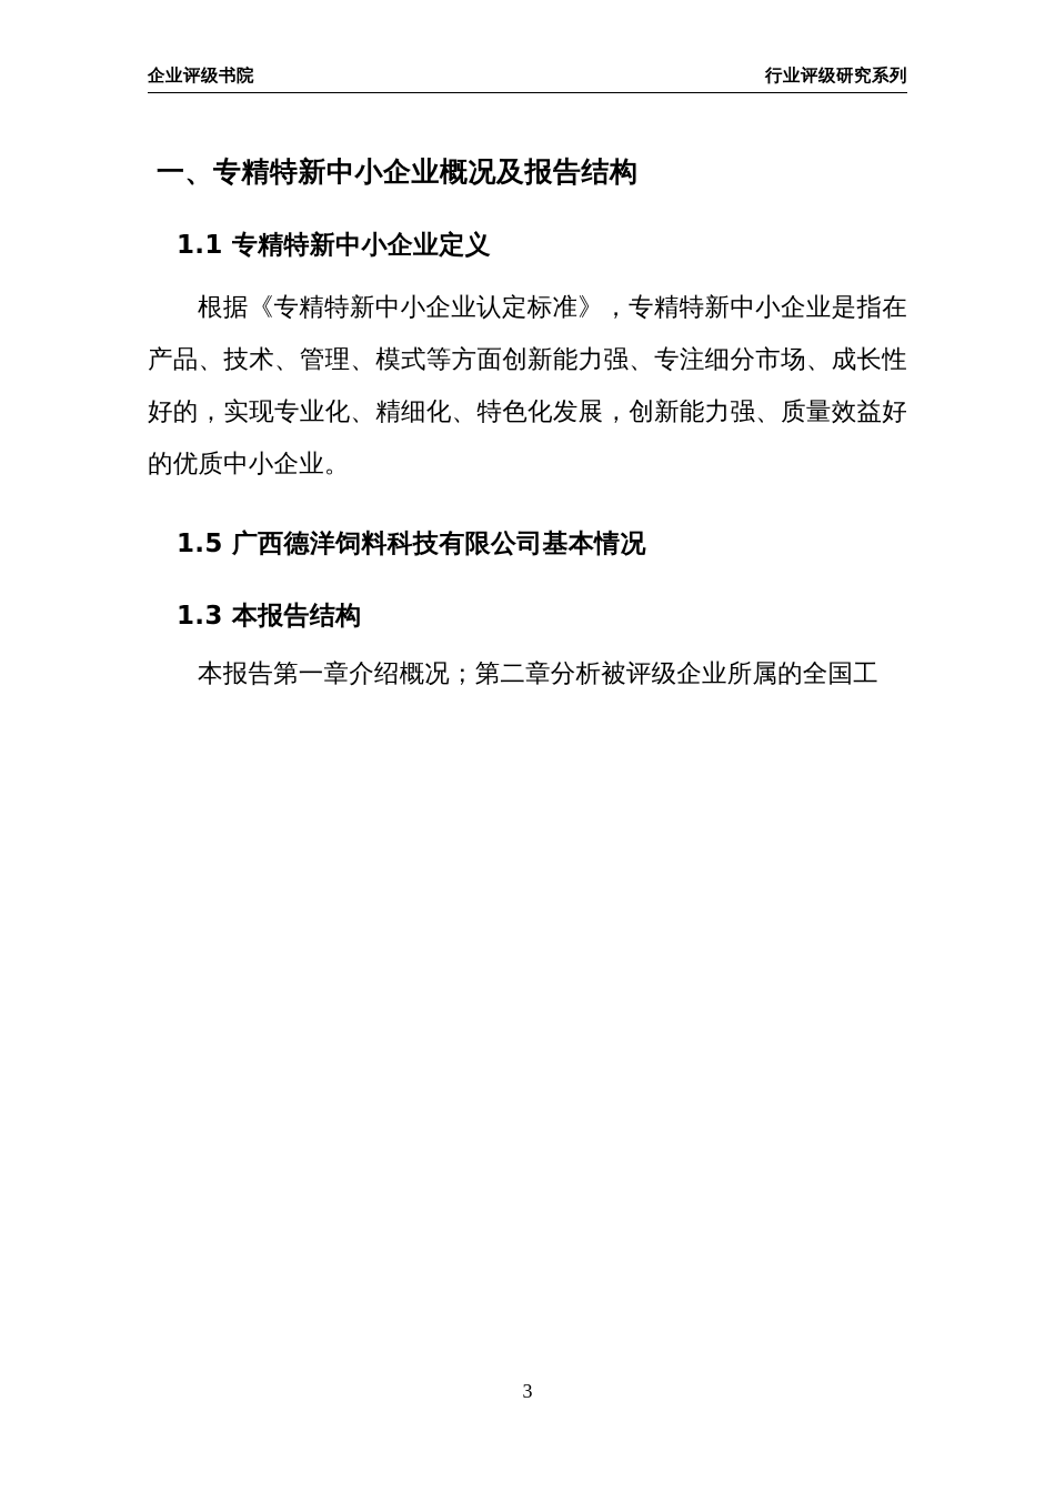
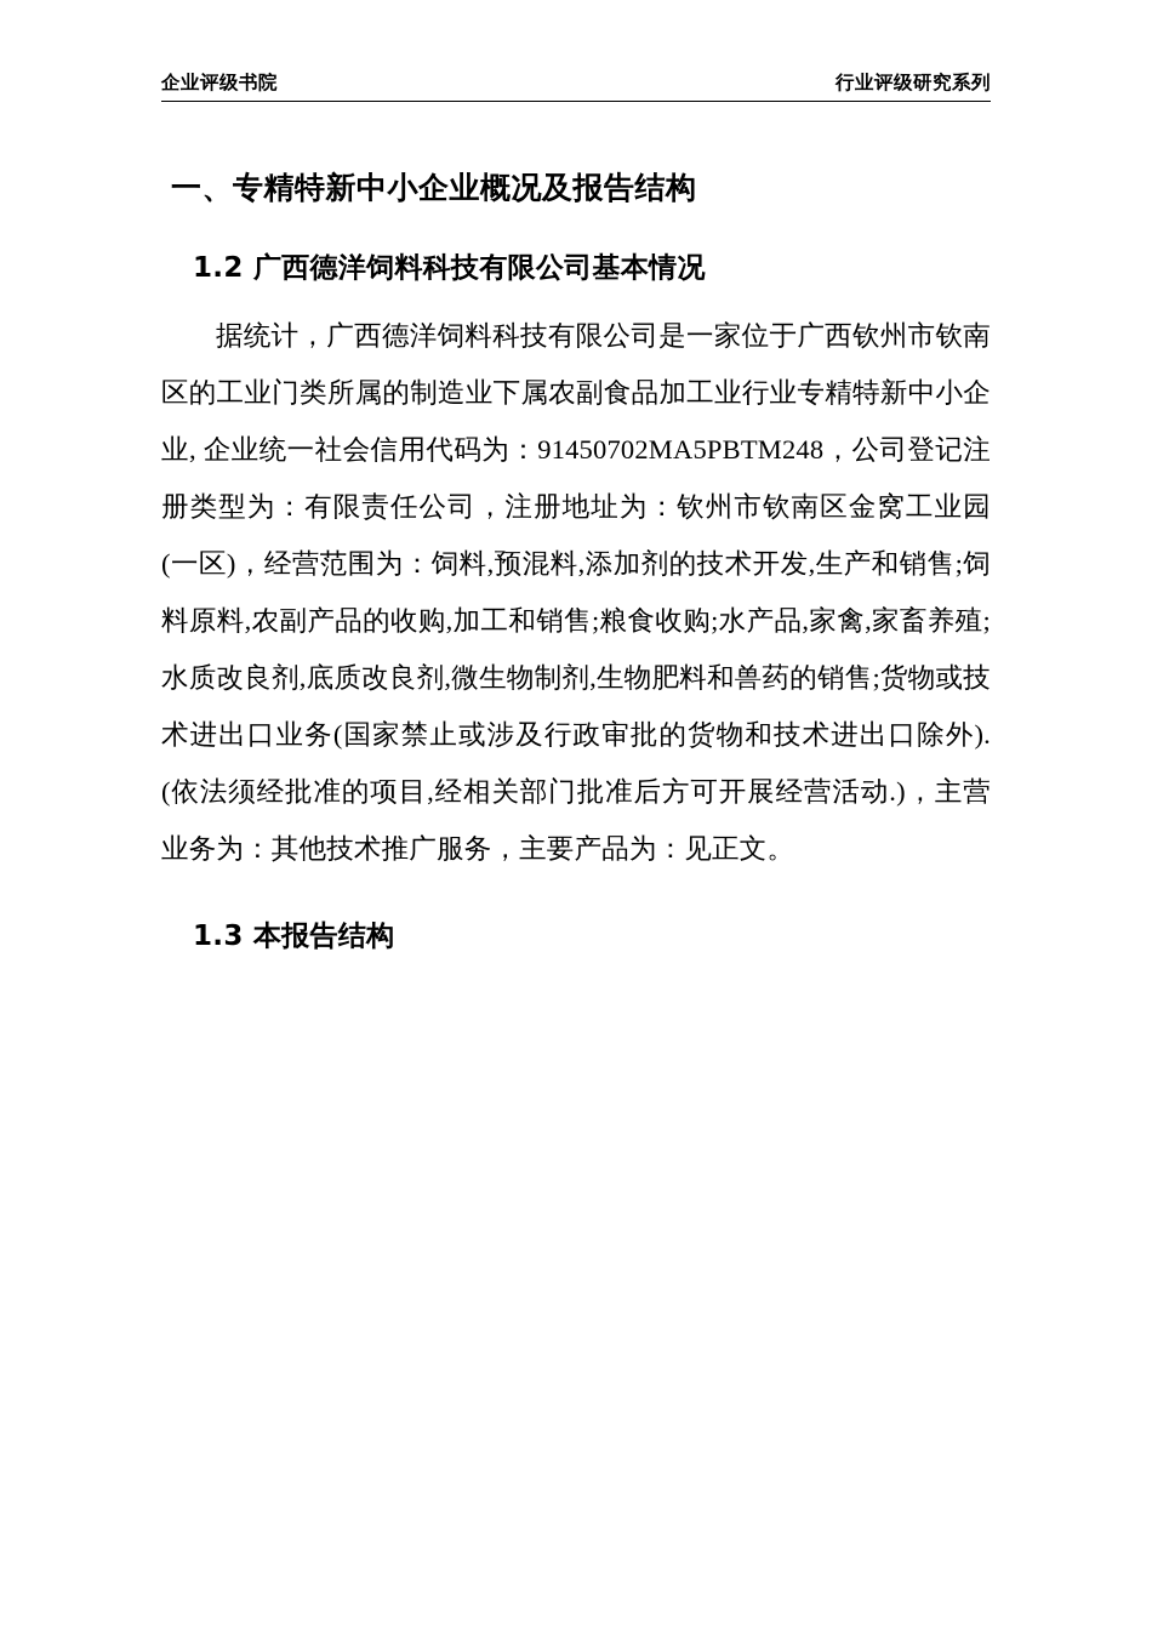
  企业评级书院
  行业评级研究系列
  一、专精特新中小企业概况及报告结构
- 1.1 专精特新中小企业定义
- 根据《专精特新中小企业认定标准》，专精特新中小企业是指在产品、技术、管理、模式等方面创新能力强、专注细分市场、成长性好的，实现专业化、精细化、特色化发展，创新能力强、质量效益好的优质中小企业。
- 1.5 广西德洋饲料科技有限公司基本情况
+ 1.2 广西德洋饲料科技有限公司基本情况
+ 据统计，广西德洋饲料科技有限公司是一家位于广西钦州市钦南区的工业门类所属的制造业下属农副食品加工业行业专精特新中小企业, 企业统一社会信用代码为：91450702MA5PBTM248，公司登记注册类型为：有限责任公司，注册地址为：钦州市钦南区金窝工业园(一区)，经营范围为：饲料,预混料,添加剂的技术开发,生产和销售;饲料原料,农副产品的收购,加工和销售;粮食收购;水产品,家禽,家畜养殖;水质改良剂,底质改良剂,微生物制剂,生物肥料和兽药的销售;货物或技术进出口业务(国家禁止或涉及行政审批的货物和技术进出口除外).(依法须经批准的项目,经相关部门批准后方可开展经营活动.)，主营业务为：其他技术推广服务，主要产品为：见正文。
  1.3 本报告结构
- 本报告第一章介绍概况；第二章分析被评级企业所属的全国工
- 3
